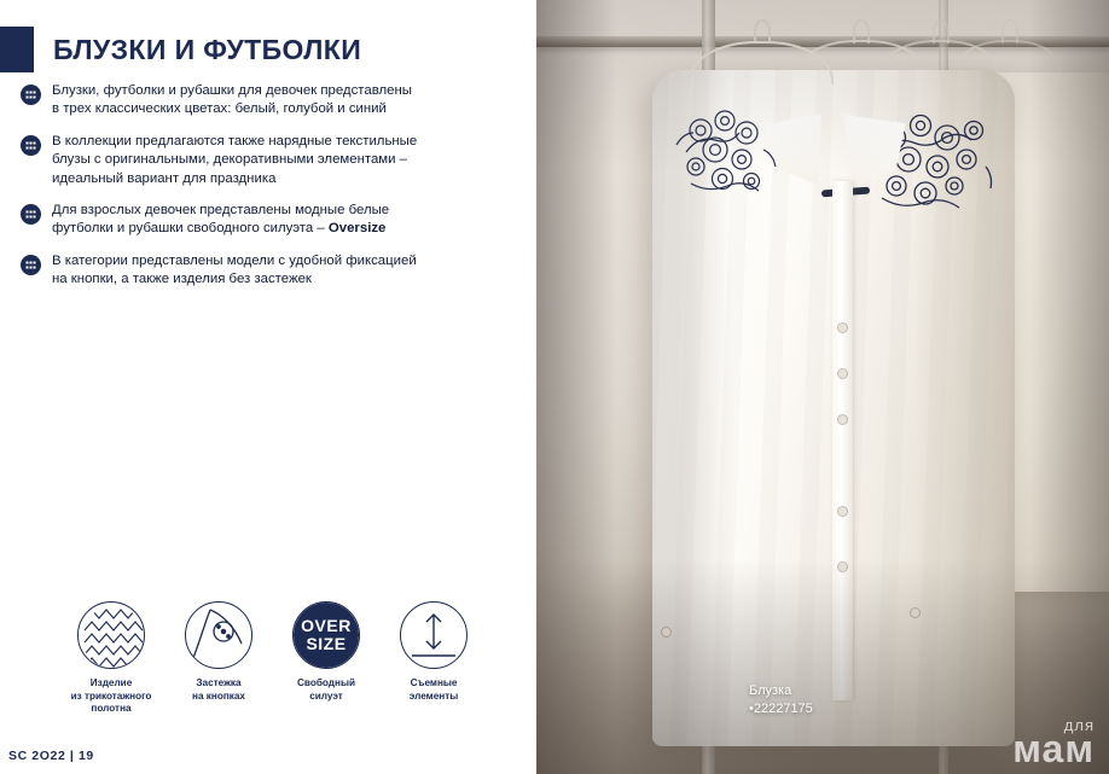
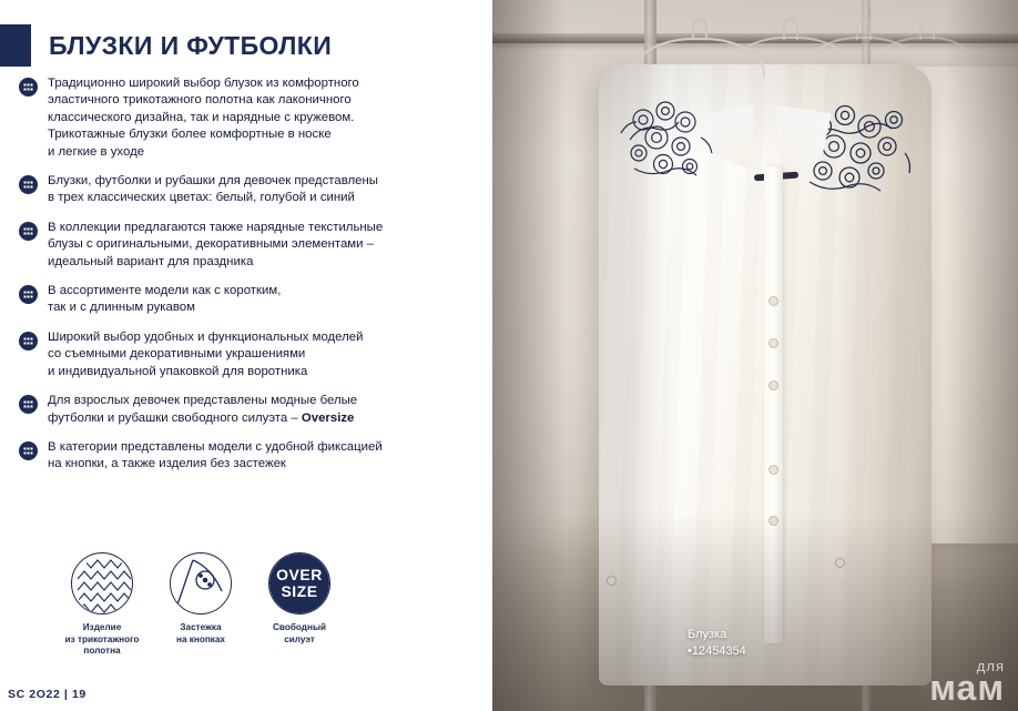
  БЛУЗКИ И ФУТБОЛКИ
+ Традиционно широкий выбор блузок из комфортного
+ эластичного трикотажного полотна как лаконичного
+ классического дизайна, так и нарядные с кружевом.
+ Трикотажные блузки более комфортные в носке
+ и легкие в уходе
  Блузки, футболки и рубашки для девочек представлены
  в трех классических цветах: белый, голубой и синий
  В коллекции предлагаются также нарядные текстильные
  блузы с оригинальными, декоративными элементами –
  идеальный вариант для праздника
+ В ассортименте модели как с коротким,
+ так и с длинным рукавом
+ Широкий выбор удобных и функциональных моделей
+ со съемными декоративными украшениями
+ и индивидуальной упаковкой для воротника
  Для взрослых девочек представлены модные белые
  футболки и рубашки свободного силуэта – Oversize
  В категории представлены модели с удобной фиксацией
  на кнопки, а также изделия без застежек
  Изделие
  из трикотажного
  полотна
  Застежка
  на кнопках
  OVER
  SIZE
  Свободный
  силуэт
- Съемные
- элементы
  SC 2O22 | 19
  Блузка
- •22227175
+ •12454354
  для
  мам
